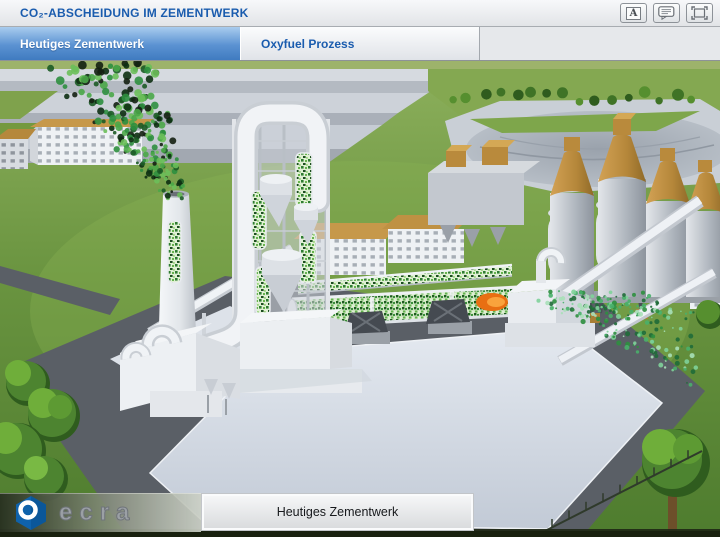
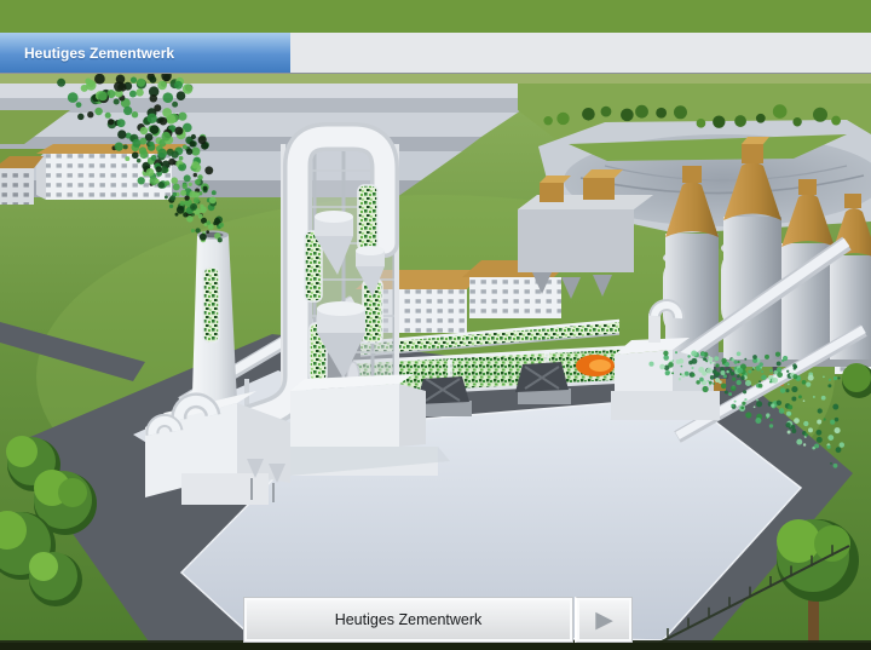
- CO₂-ABSCHEIDUNG IM ZEMENTWERK
- A
  Heutiges Zementwerk
- Oxyfuel Prozess
- ecra
  Heutiges Zementwerk
+ ▶
